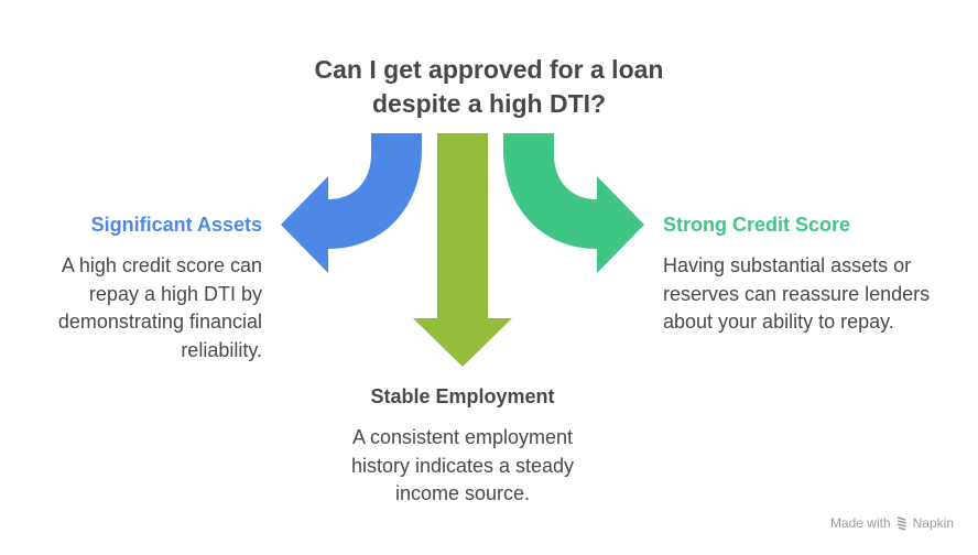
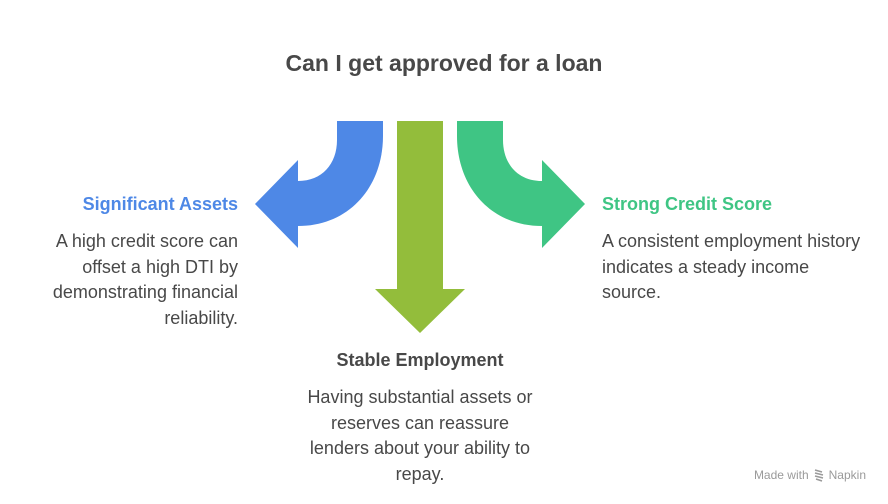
  Can I get approved for a loan
- despite a high DTI?
  Significant Assets
- A high credit score can repay a high DTI by demonstrating financial reliability.
+ A high credit score can offset a high DTI by demonstrating financial reliability.
  Stable Employment
- A consistent employment history indicates a steady income source.
+ Having substantial assets or reserves can reassure lenders about your ability to repay.
  Strong Credit Score
- Having substantial assets or reserves can reassure lenders about your ability to repay.
+ A consistent employment history indicates a steady income source.
  Made with
  Napkin
